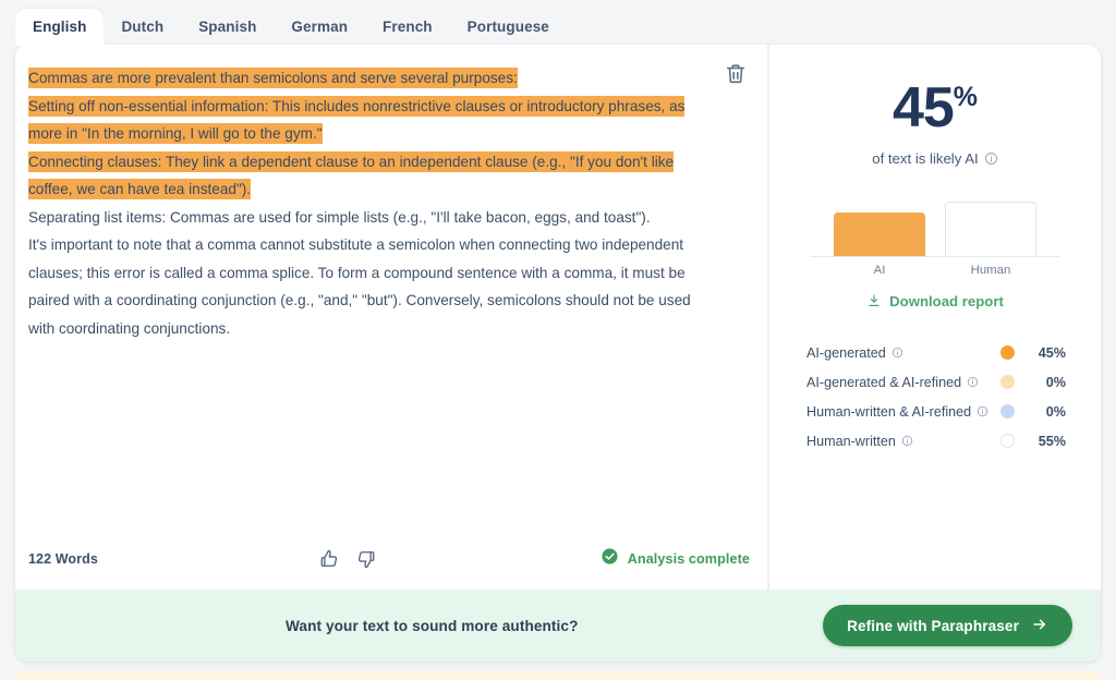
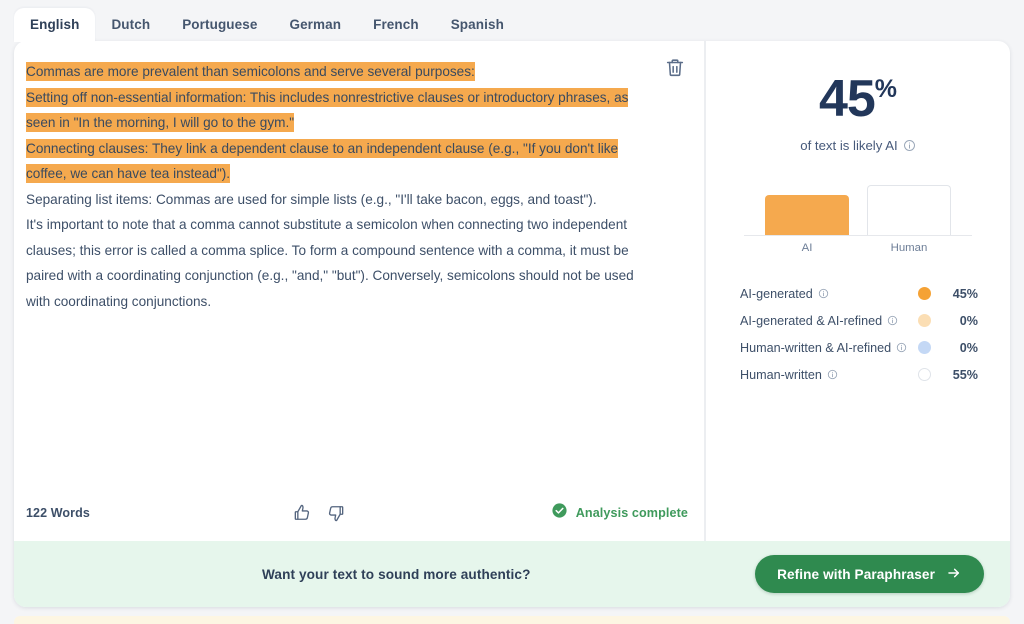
  English
  Dutch
- Spanish
+ Portuguese
  German
  French
- Portuguese
+ Spanish
  Commas are more prevalent than semicolons and serve several purposes:
- Setting off non-essential information: This includes nonrestrictive clauses or introductory phrases, as more in "In the morning, I will go to the gym."
+ Setting off non-essential information: This includes nonrestrictive clauses or introductory phrases, as seen in "In the morning, I will go to the gym."
  Connecting clauses: They link a dependent clause to an independent clause (e.g., "If you don't like coffee, we can have tea instead").
  Separating list items: Commas are used for simple lists (e.g., "I'll take bacon, eggs, and toast").
  It's important to note that a comma cannot substitute a semicolon when connecting two independent clauses; this error is called a comma splice. To form a compound sentence with a comma, it must be paired with a coordinating conjunction (e.g., "and," "but"). Conversely, semicolons should not be used with coordinating conjunctions.
  122 Words
  Analysis complete
  45%
  of text is likely AI
  AI
  Human
- Download report
  AI-generated
  45%
  AI-generated & AI-refined
  0%
  Human-written & AI-refined
  0%
  Human-written
  55%
  Want your text to sound more authentic?
  Refine with Paraphraser
